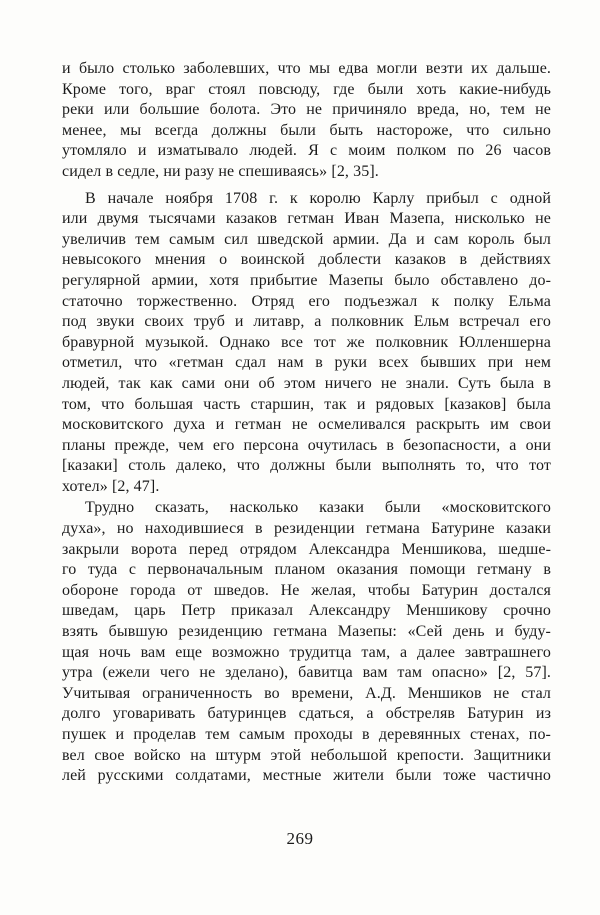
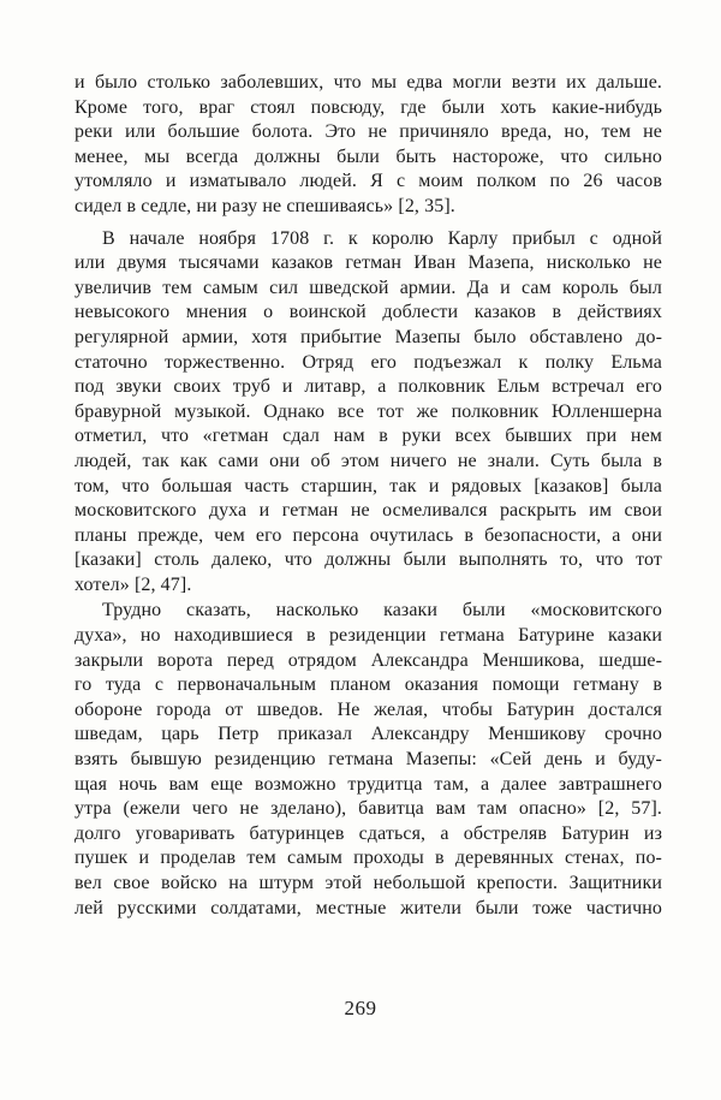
  и было столько заболевших, что мы едва могли везти их дальше.
  Кроме того, враг стоял повсюду, где были хоть какие-нибудь
  реки или большие болота. Это не причиняло вреда, но, тем не
  менее, мы всегда должны были быть настороже, что сильно
  утомляло и изматывало людей. Я с моим полком по 26 часов
  сидел в седле, ни разу не спешиваясь» [2, 35].
  В начале ноября 1708 г. к королю Карлу прибыл с одной
  или двумя тысячами казаков гетман Иван Мазепа, нисколько не
  увеличив тем самым сил шведской армии. Да и сам король был
  невысокого мнения о воинской доблести казаков в действиях
  регулярной армии, хотя прибытие Мазепы было обставлено до-
  статочно торжественно. Отряд его подъезжал к полку Ельма
  под звуки своих труб и литавр, а полковник Ельм встречал его
  бравурной музыкой. Однако все тот же полковник Юлленшерна
  отметил, что «гетман сдал нам в руки всех бывших при нем
  людей, так как сами они об этом ничего не знали. Суть была в
  том, что большая часть старшин, так и рядовых [казаков] была
  московитского духа и гетман не осмеливался раскрыть им свои
  планы прежде, чем его персона очутилась в безопасности, а они
  [казаки] столь далеко, что должны были выполнять то, что тот
  хотел» [2, 47].
  Трудно сказать, насколько казаки были «московитского
  духа», но находившиеся в резиденции гетмана Батурине казаки
  закрыли ворота перед отрядом Александра Меншикова, шедше-
  го туда с первоначальным планом оказания помощи гетману в
  обороне города от шведов. Не желая, чтобы Батурин достался
  шведам, царь Петр приказал Александру Меншикову срочно
  взять бывшую резиденцию гетмана Мазепы: «Сей день и буду-
  щая ночь вам еще возможно трудитца там, а далее завтрашнего
  утра (ежели чего не зделано), бавитца вам там опасно» [2, 57].
- Учитывая ограниченность во времени, А.Д. Меншиков не стал
  долго уговаривать батуринцев сдаться, а обстреляв Батурин из
  пушек и проделав тем самым проходы в деревянных стенах, по-
  вел свое войско на штурм этой небольшой крепости. Защитники
  лей русскими солдатами, местные жители были тоже частично
  269
